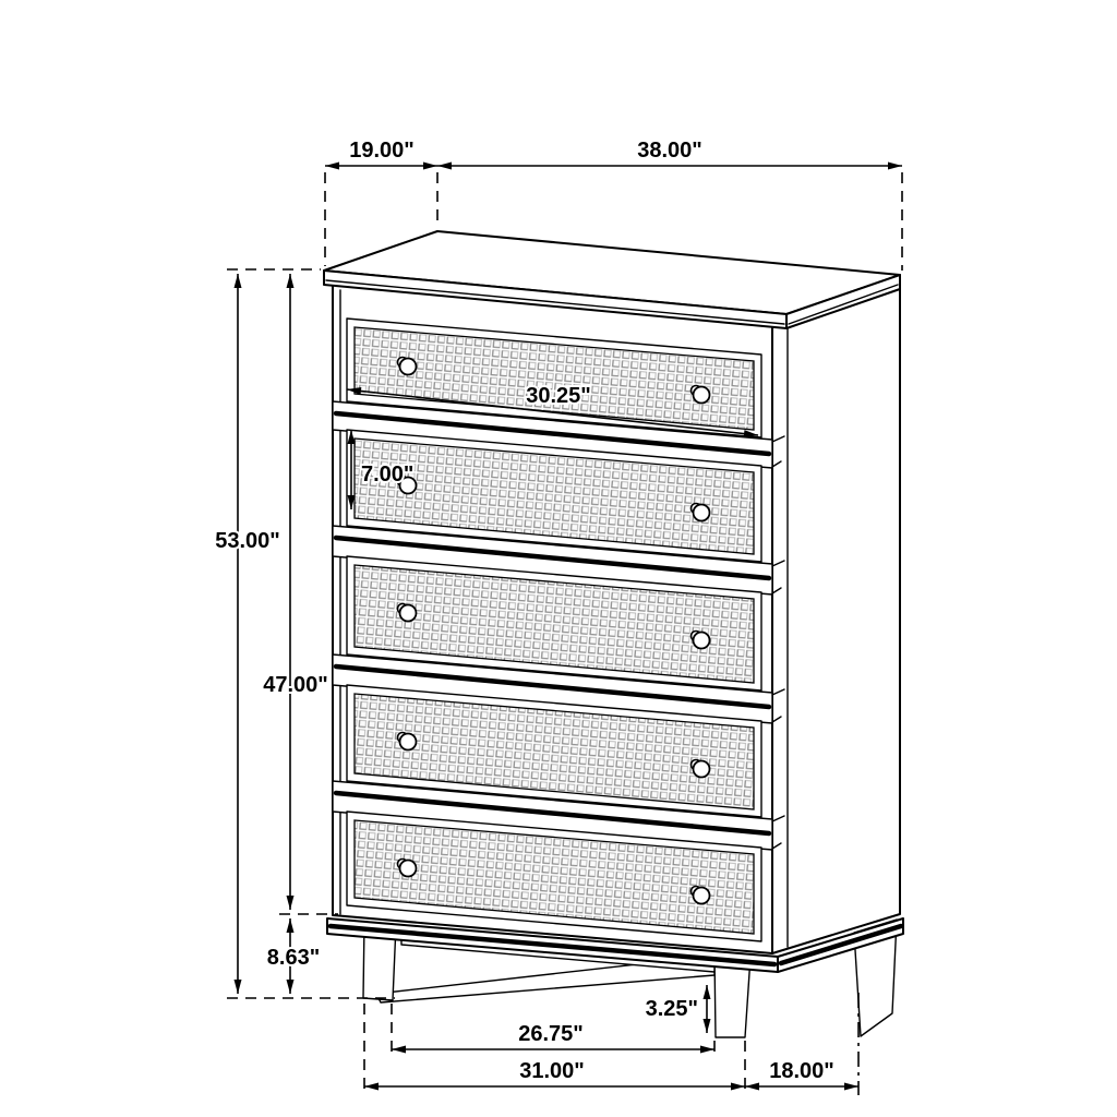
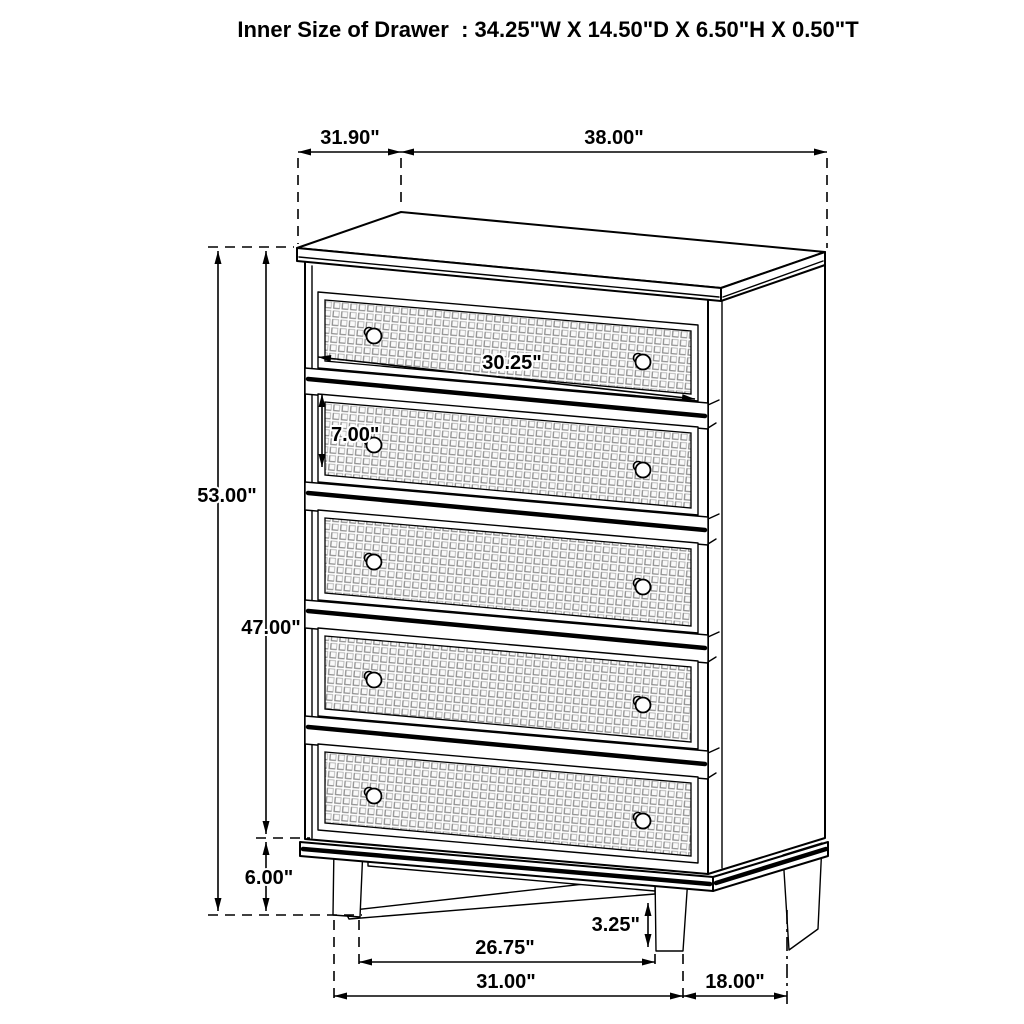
- 19.00"
+ 31.90"
  38.00"
  30.25"
  7.00"
  53.00"
  47.00"
- 8.63"
+ 6.00"
  3.25"
  26.75"
  31.00"
  18.00"
+ Inner Size of Drawer : 34.25"W X 14.50"D X 6.50"H X 0.50"T
